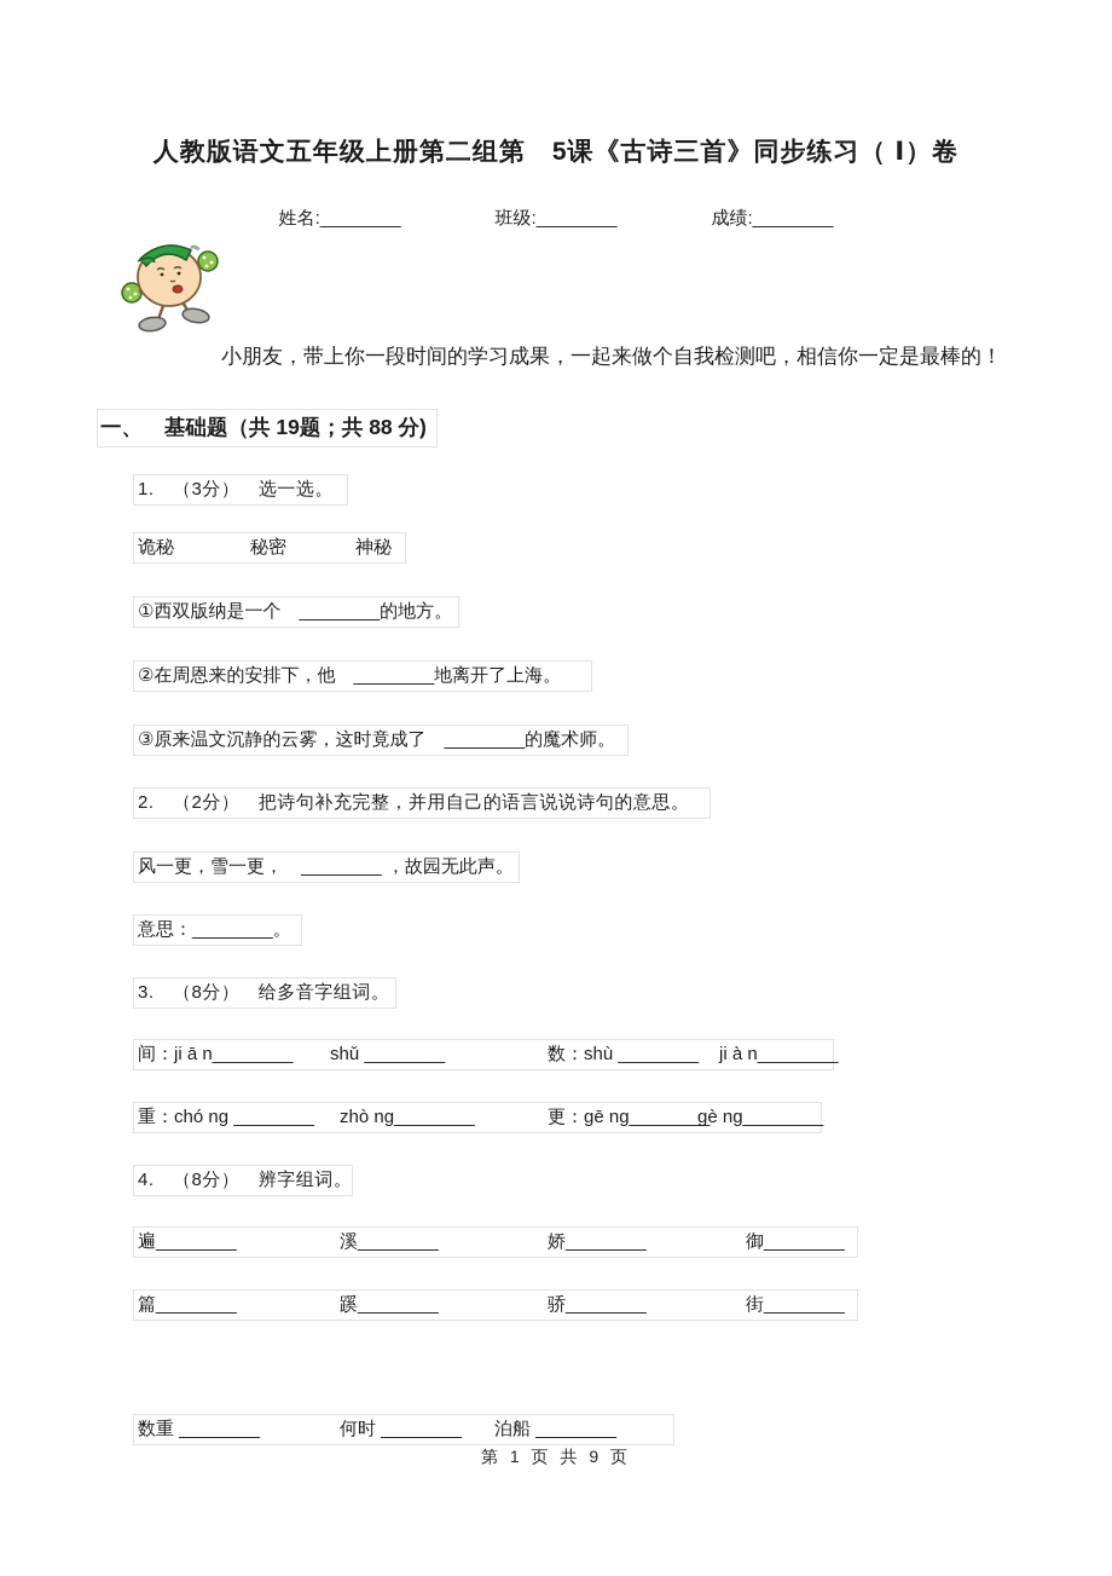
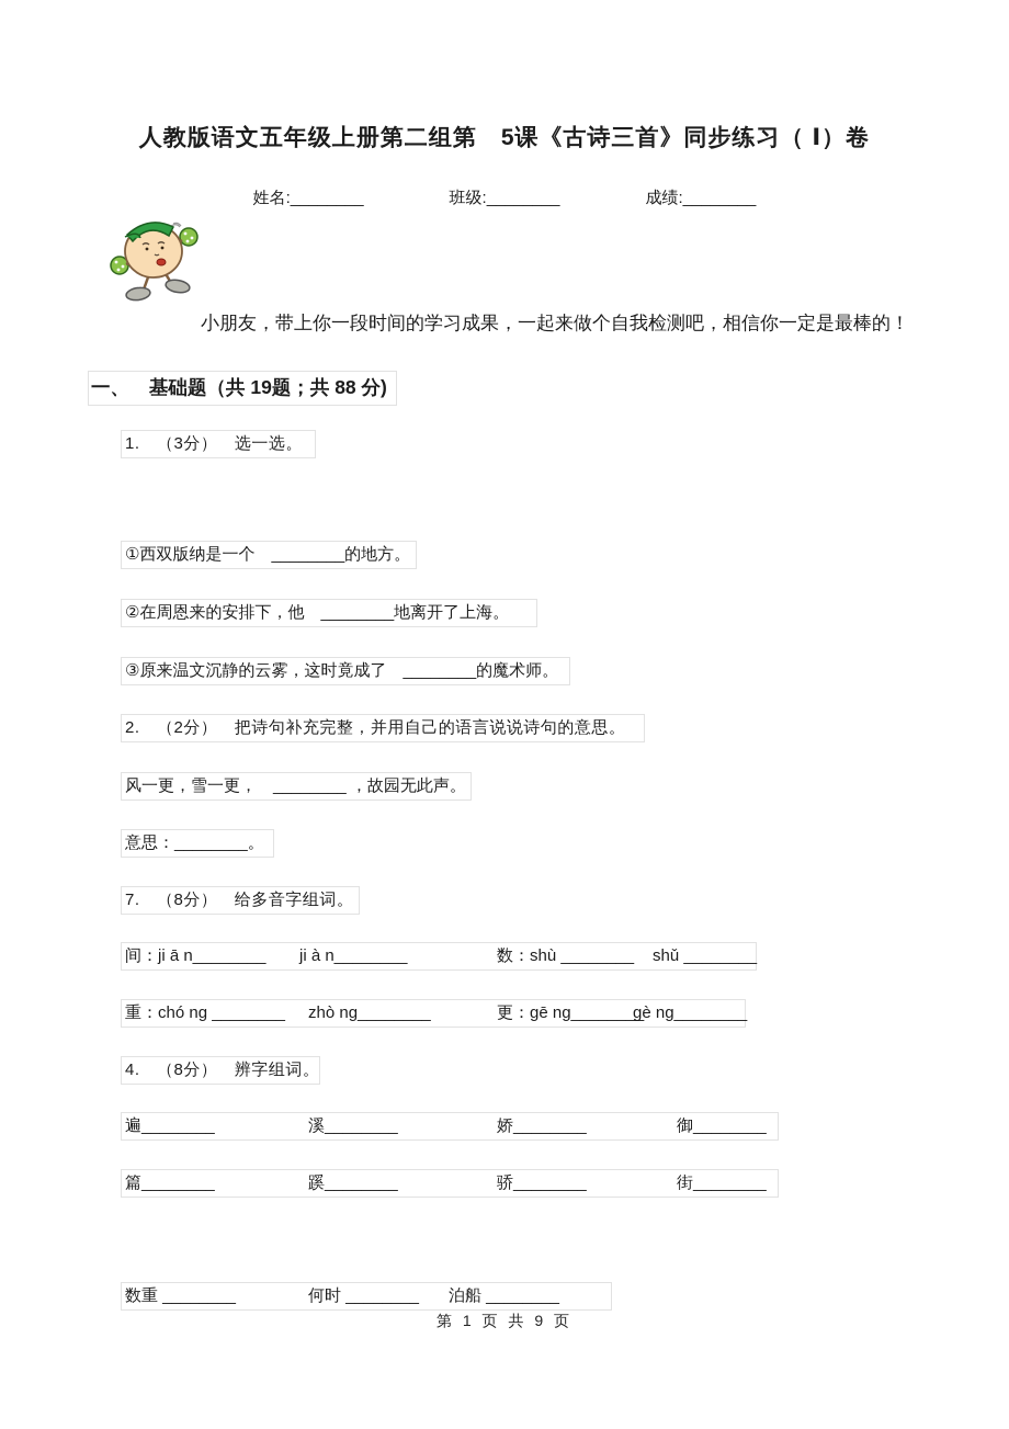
  人教版语文五年级上册第二组第 5课《古诗三首》同步练习（ Ⅰ）卷
  姓名:________
  班级:________
  成绩:________
  小朋友，带上你一段时间的学习成果，一起来做个自我检测吧，相信你一定是最棒的！
  一、 基础题（共 19题；共 88 分)
  1. （3分） 选一选。
- 诡秘
- 秘密
- 神秘
  ①西双版纳是一个 ________的地方。
  ②在周恩来的安排下，他 ________地离开了上海。
  ③原来温文沉静的云雾，这时竟成了 ________的魔术师。
  2. （2分） 把诗句补充完整，并用自己的语言说说诗句的意思。
  风一更，雪一更， ________ ，故园无此声。
  意思：________。
- 3. （8分） 给多音字组词。
+ 7. （8分） 给多音字组词。
  间：ji ā n________
- shǔ ________
+ ji à n________
  数：shù ________
- ji à n________
+ shǔ ________
  重：chó ng ________
  zhò ng________
  更：gē ng________
  gè ng________
  4. （8分） 辨字组词。
  遍________
  溪________
  娇________
  御________
  篇________
  蹊________
  骄________
  街________
  数重 ________
  何时 ________
  泊船 ________
  第 1 页 共 9 页
